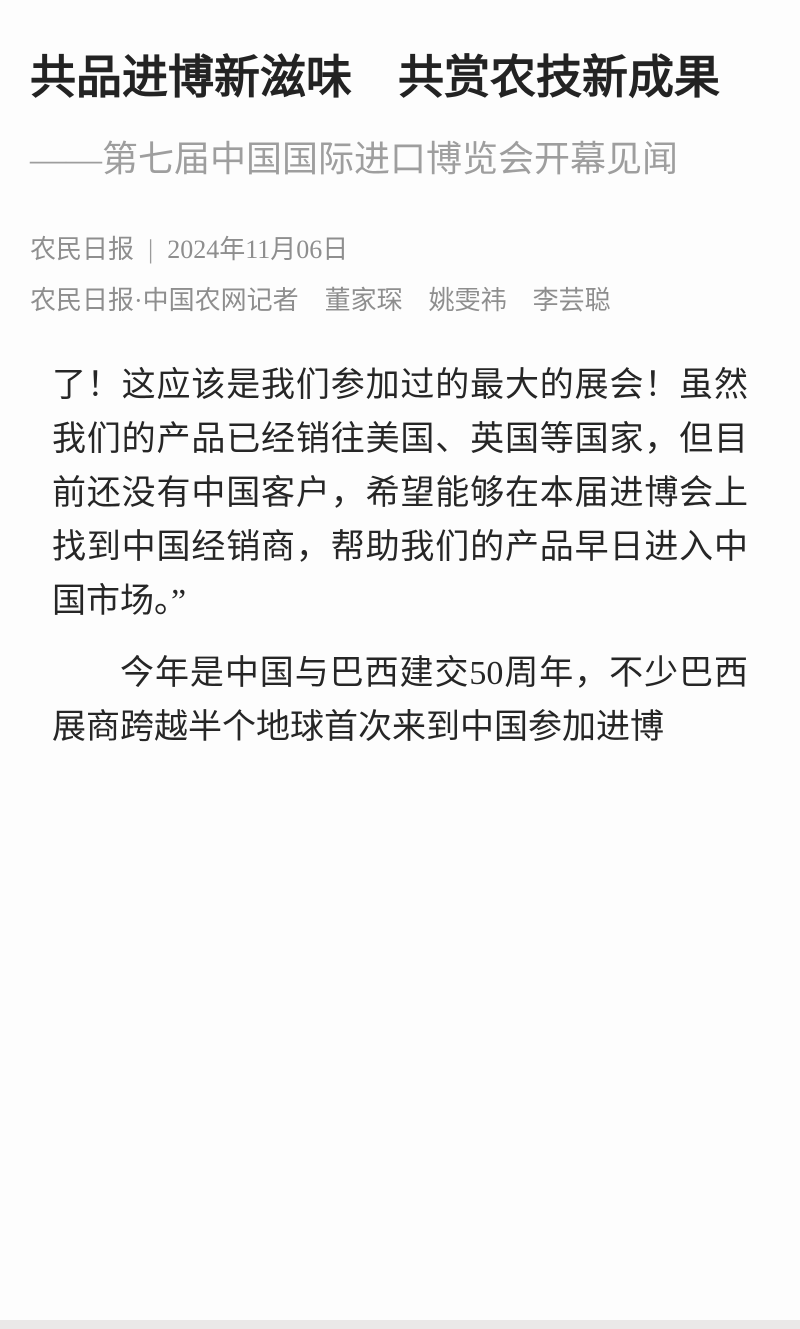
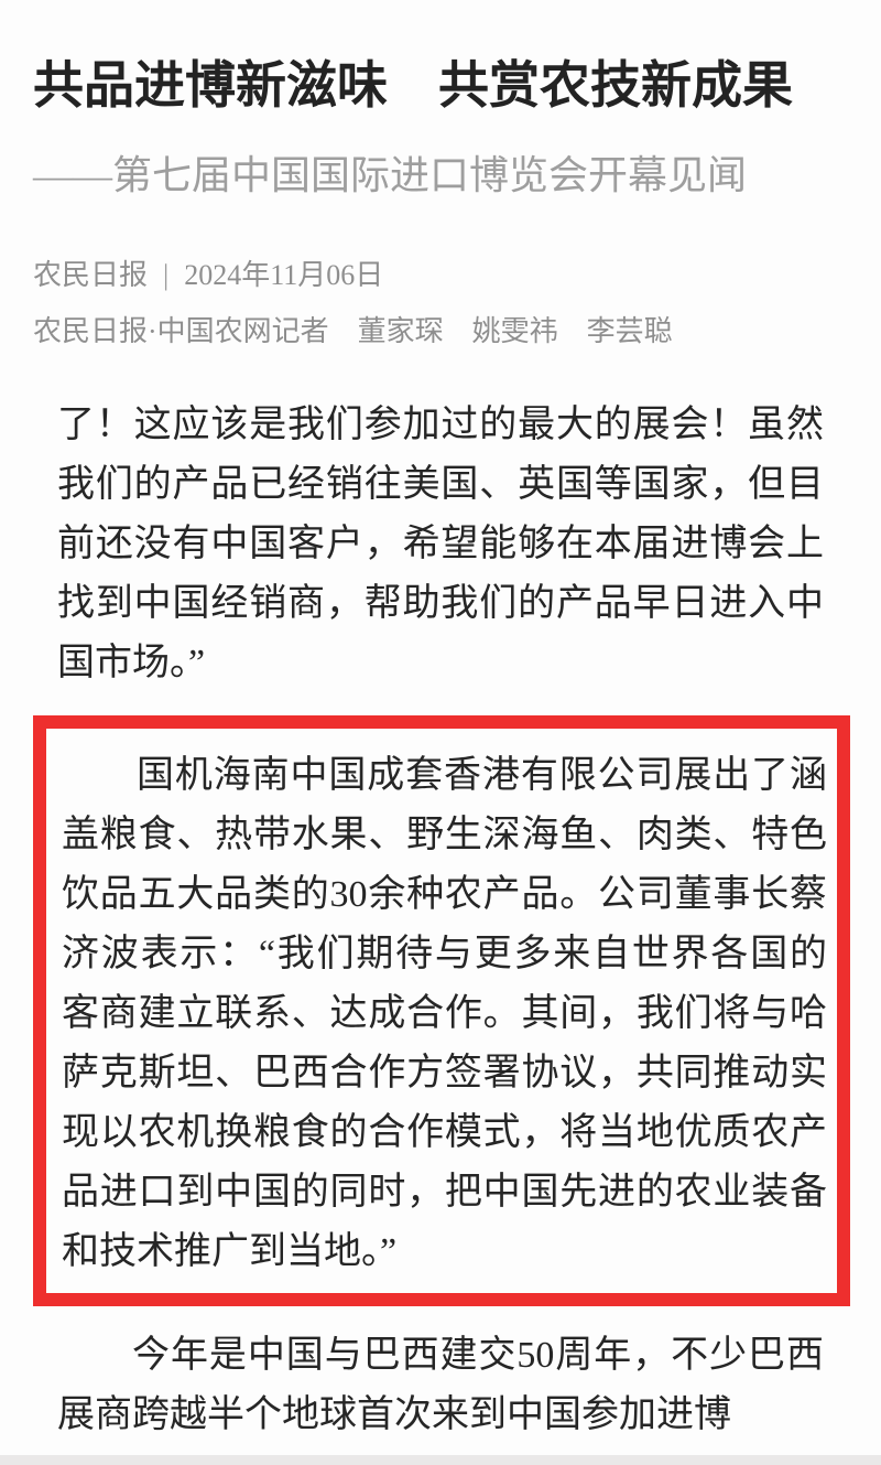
  共品进博新滋味 共赏农技新成果
  ——第七届中国国际进口博览会开幕见闻
  农民日报 | 2024年11月06日
  农民日报·中国农网记者 董家琛 姚雯祎 李芸聪
  了！这应该是我们参加过的最大的展会！虽然我们的产品已经销往美国、英国等国家，但目前还没有中国客户，希望能够在本届进博会上找到中国经销商，帮助我们的产品早日进入中国市场。”
+ 国机海南中国成套香港有限公司展出了涵盖粮食、热带水果、野生深海鱼、肉类、特色饮品五大品类的30余种农产品。公司董事长蔡济波表示：“我们期待与更多来自世界各国的客商建立联系、达成合作。其间，我们将与哈萨克斯坦、巴西合作方签署协议，共同推动实现以农机换粮食的合作模式，将当地优质农产品进口到中国的同时，把中国先进的农业装备和技术推广到当地。”
  今年是中国与巴西建交50周年，不少巴西展商跨越半个地球首次来到中国参加进博
